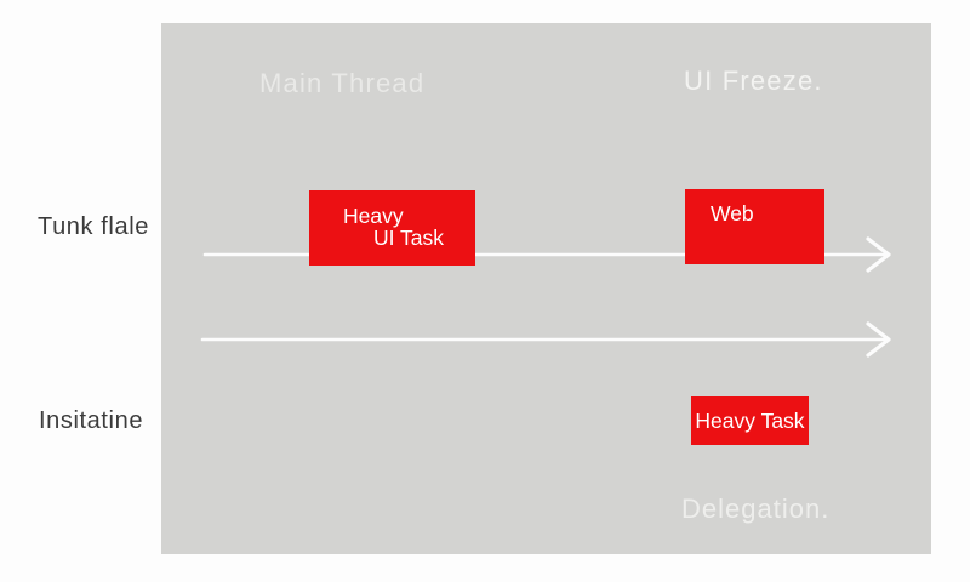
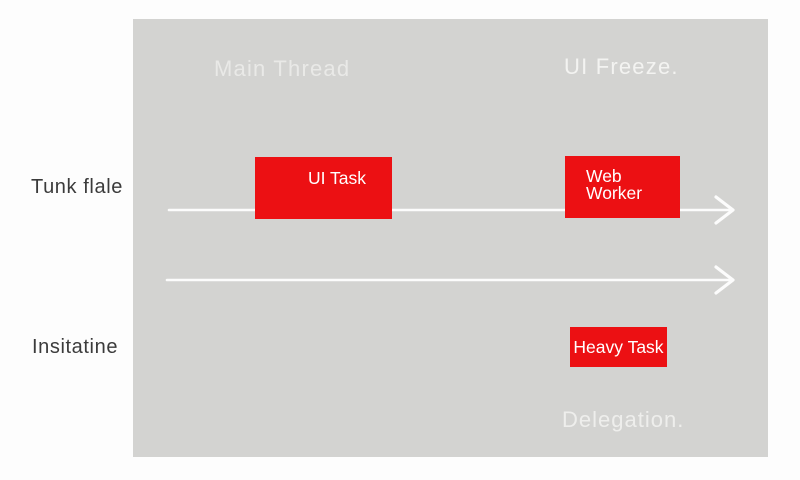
  UI Freeze.
  Delegation.
  Tunk flale
  Insitatine
- Heavy
  UI Task
  Web
+ Worker
  Heavy Task
